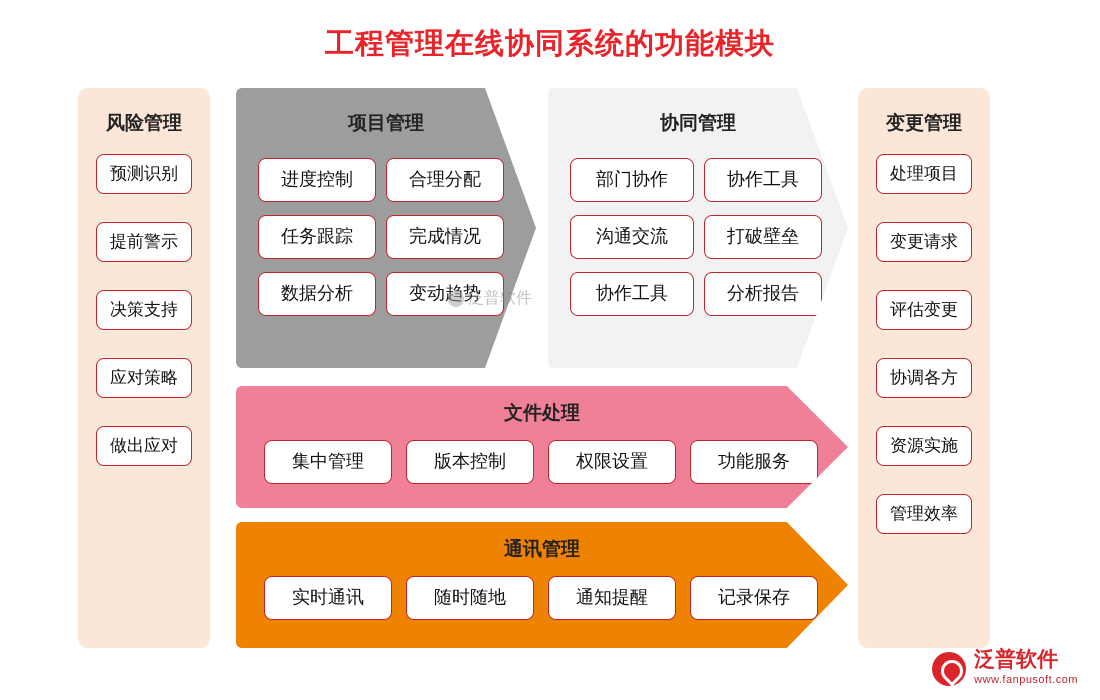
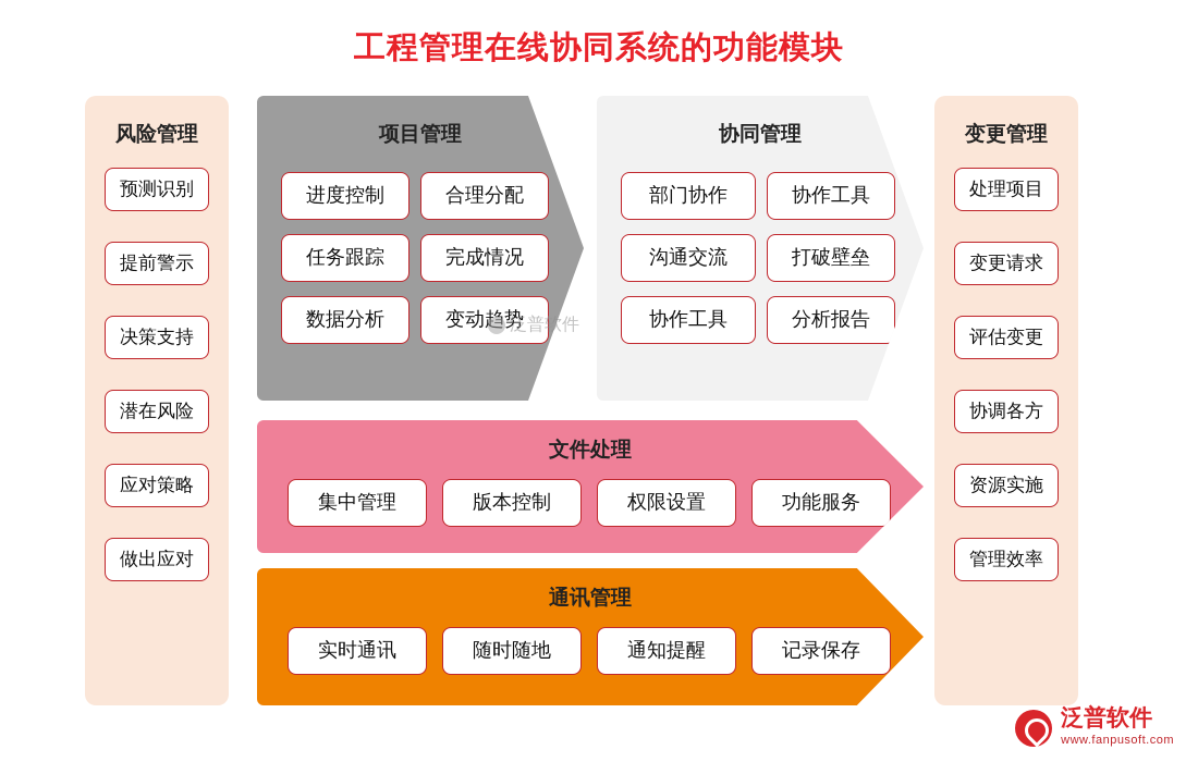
  工程管理在线协同系统的功能模块
  风险管理
  预测识别
  提前警示
  决策支持
+ 潜在风险
  应对策略
  做出应对
  项目管理
  进度控制
  合理分配
  任务跟踪
  完成情况
  数据分析
  变动趋势
  协同管理
  部门协作
  协作工具
  沟通交流
  打破壁垒
  协作工具
  分析报告
  文件处理
  集中管理
  版本控制
  权限设置
  功能服务
  通讯管理
  实时通讯
  随时随地
  通知提醒
  记录保存
  变更管理
  处理项目
  变更请求
  评估变更
  协调各方
  资源实施
  管理效率
  泛普软件
  泛普软件
  www.fanpusoft.com
